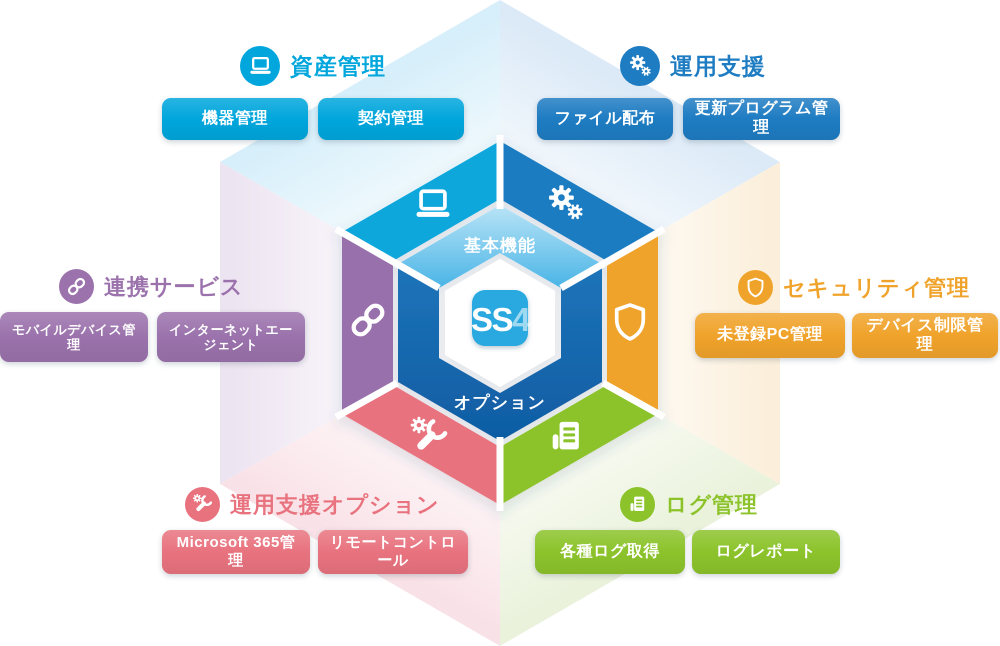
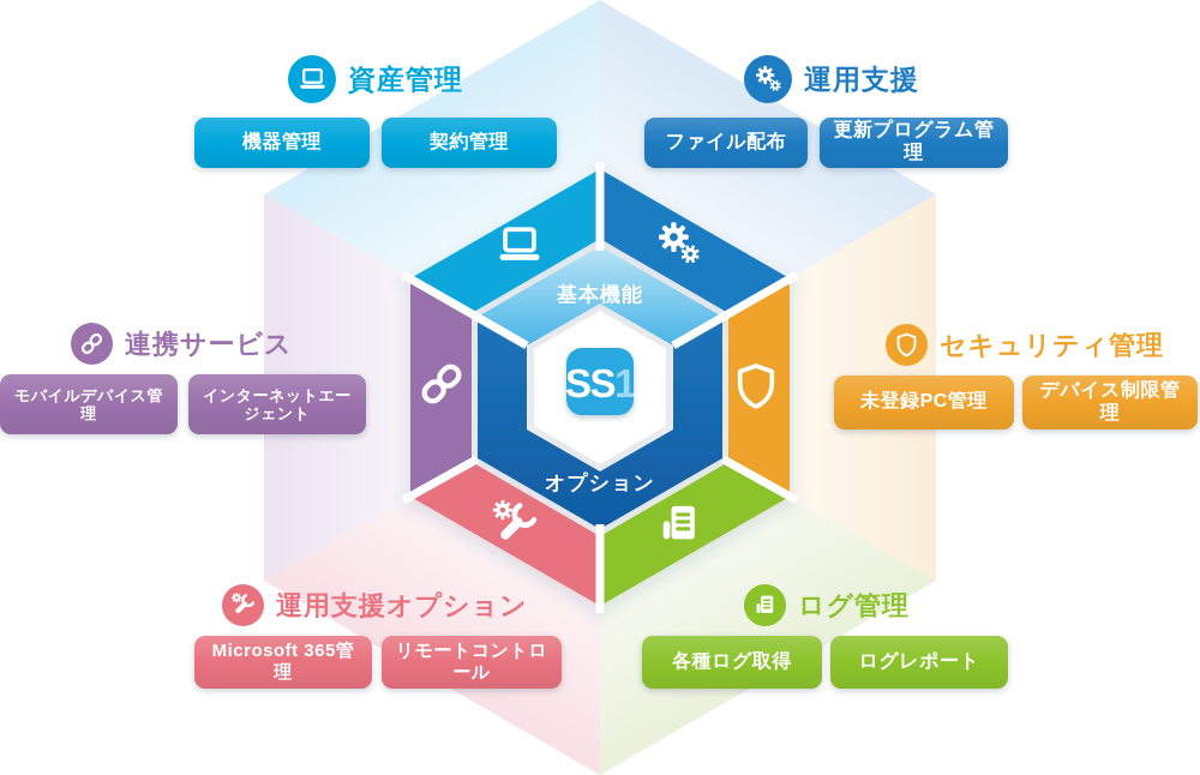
  基本機能
  オプション
- SS4
+ SS1
  資産管理
  運用支援
  連携サービス
  セキュリティ管理
  運用支援オプション
  ログ管理
  機器管理
  契約管理
  ファイル配布
  更新プログラム管理
  モバイルデバイス管理
  インターネットエージェント
  未登録PC管理
  デバイス制限管理
  Microsoft 365管理
  リモートコントロール
  各種ログ取得
  ログレポート
